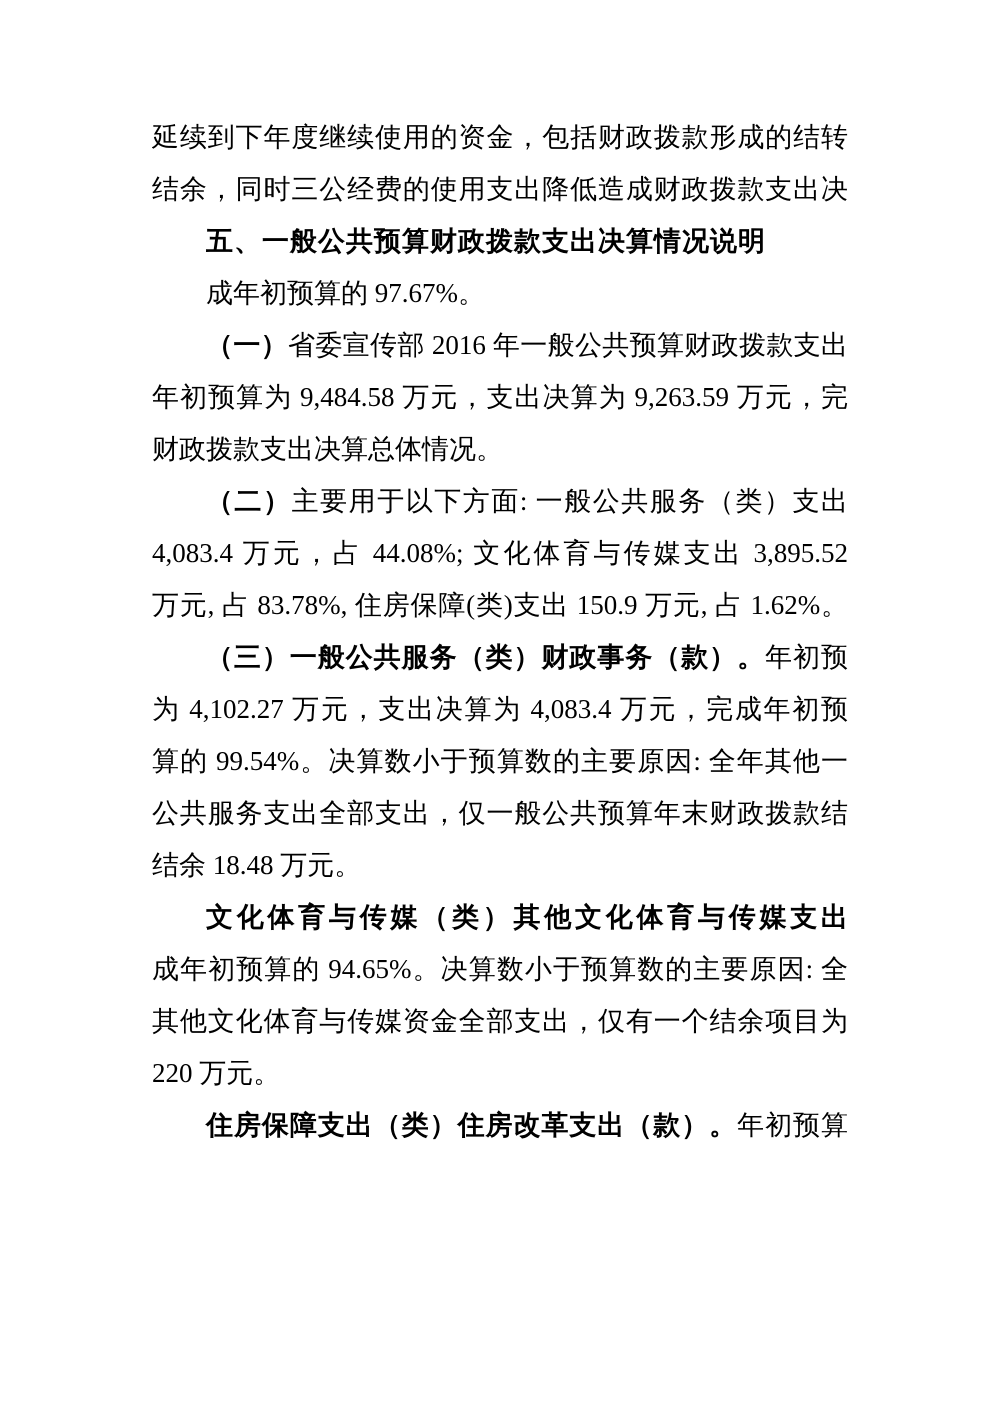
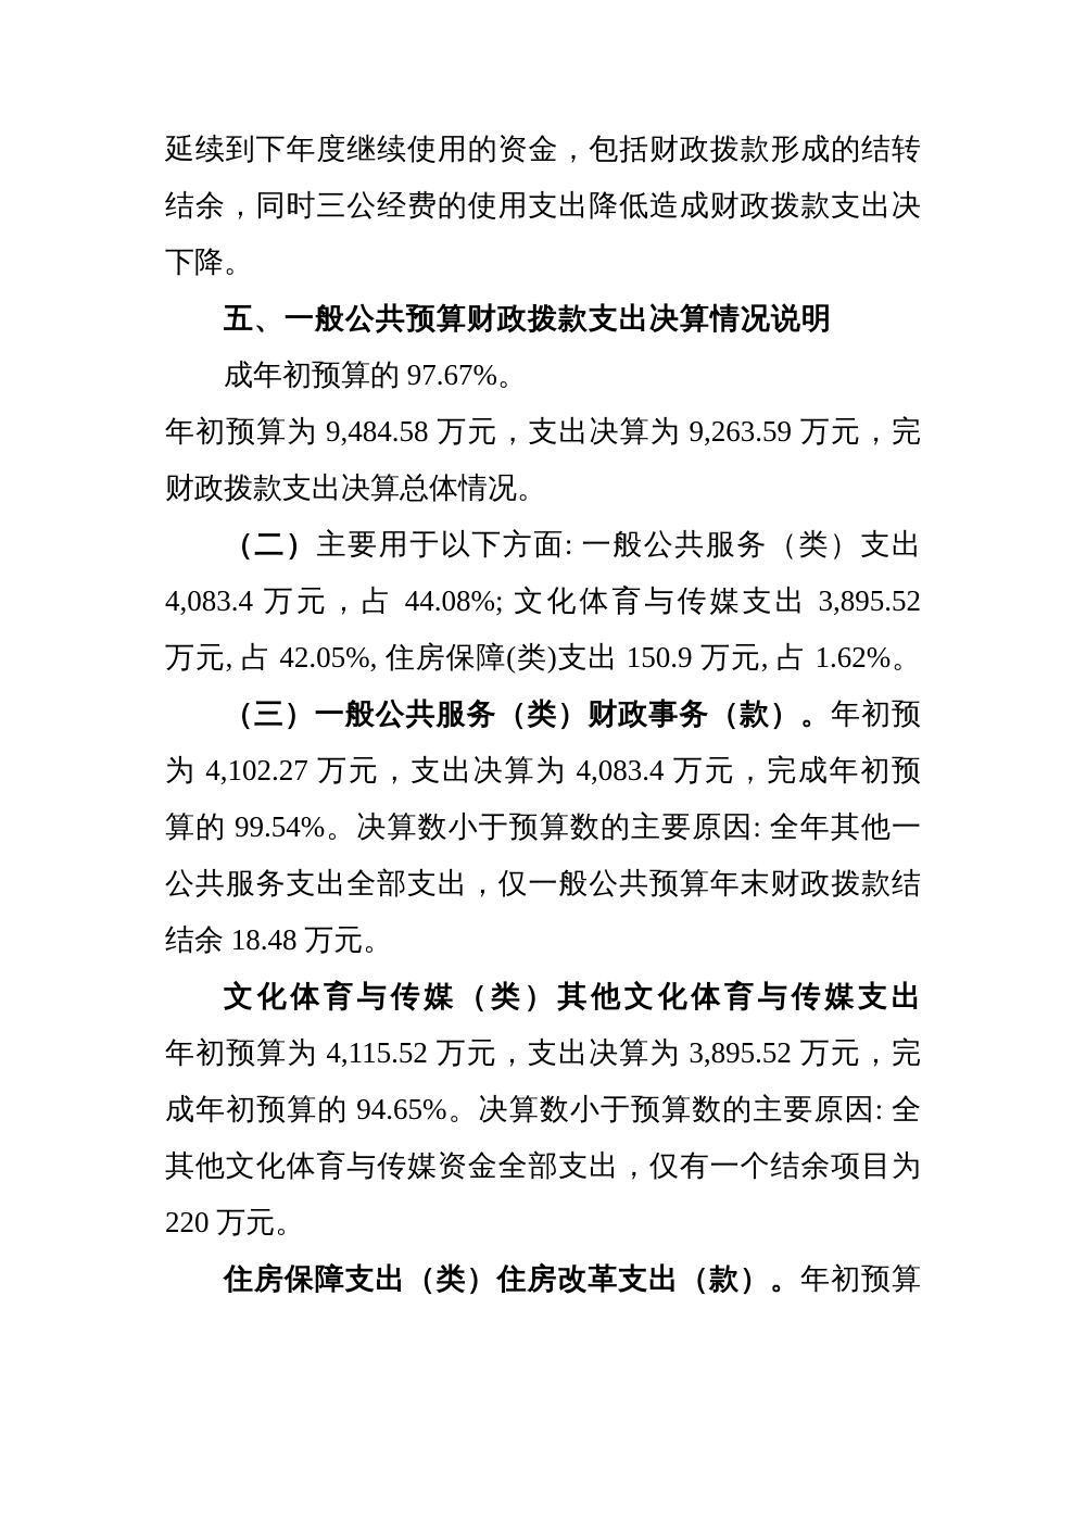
  延续到下年度继续使用的资金，包括财政拨款形成的结转
  结余，同时三公经费的使用支出降低造成财政拨款支出决
+ 下降。
  五、一般公共预算财政拨款支出决算情况说明
  成年初预算的 97.67%。
- （一）省委宣传部 2016 年一般公共预算财政拨款支出
  年初预算为 9,484.58 万元，支出决算为 9,263.59 万元，完
  财政拨款支出决算总体情况。
  （二）主要用于以下方面: 一般公共服务（类）支出
  4,083.4 万元，占 44.08%; 文化体育与传媒支出 3,895.52
- 万元, 占 83.78%, 住房保障(类)支出 150.9 万元, 占 1.62%。
+ 万元, 占 42.05%, 住房保障(类)支出 150.9 万元, 占 1.62%。
  （三）一般公共服务（类）财政事务（款）。年初预
  为 4,102.27 万元，支出决算为 4,083.4 万元，完成年初预
  算的 99.54%。决算数小于预算数的主要原因: 全年其他一
  公共服务支出全部支出，仅一般公共预算年末财政拨款结
  结余 18.48 万元。
  文化体育与传媒（类）其他文化体育与传媒支出
+ 年初预算为 4,115.52 万元，支出决算为 3,895.52 万元，完
  成年初预算的 94.65%。决算数小于预算数的主要原因: 全
  其他文化体育与传媒资金全部支出，仅有一个结余项目为
  220 万元。
  住房保障支出（类）住房改革支出（款）。年初预算
